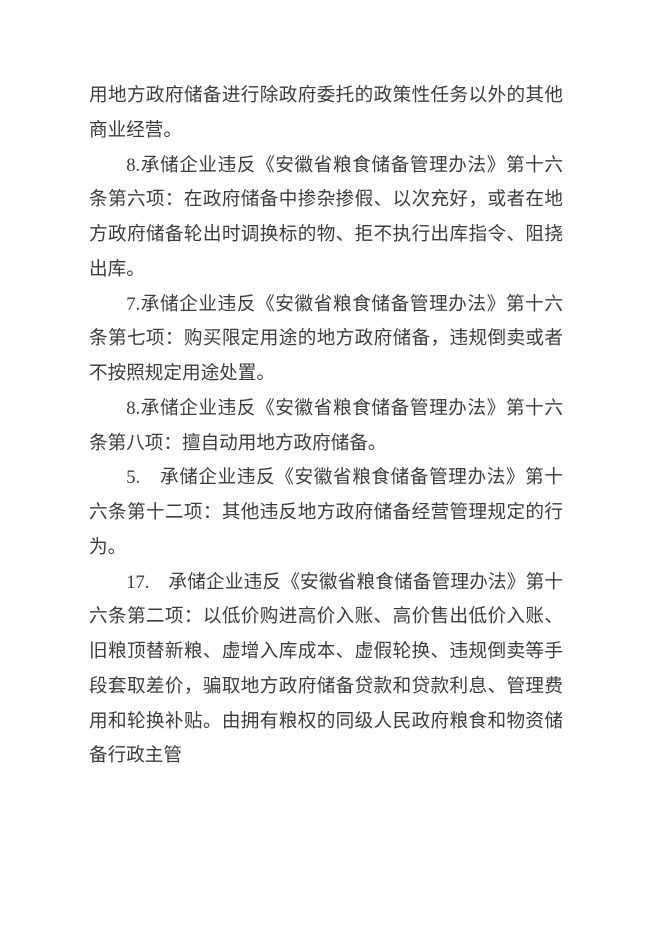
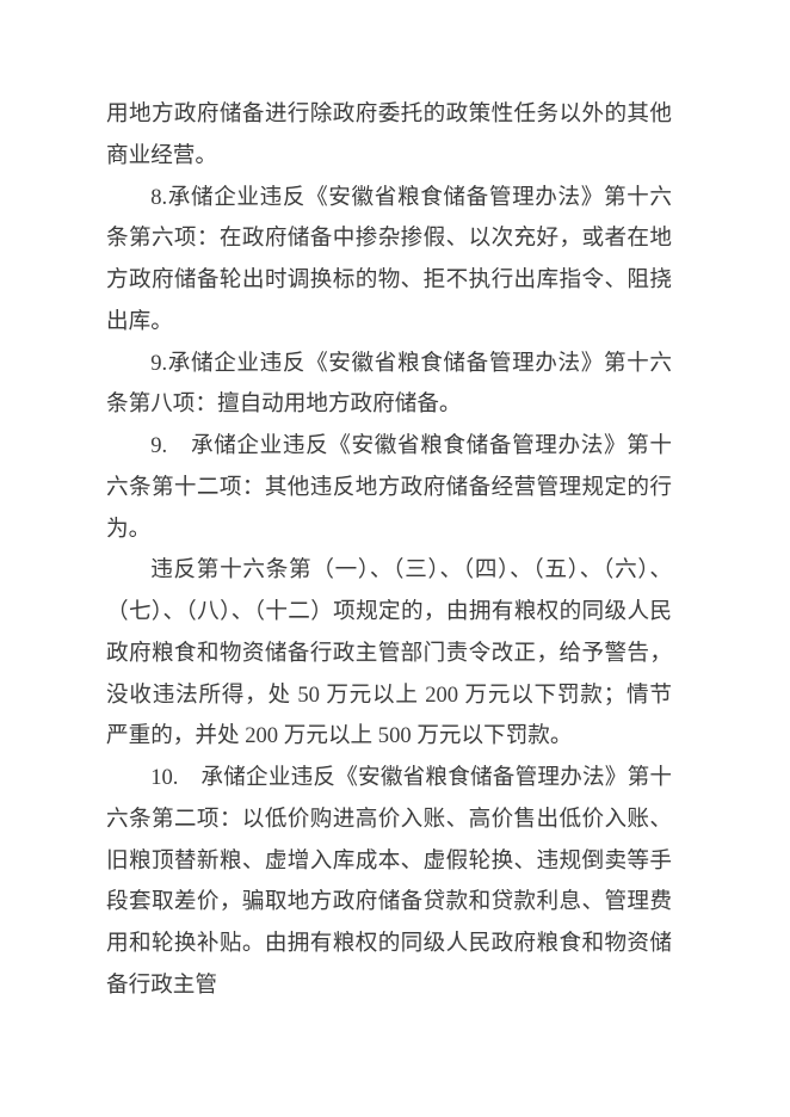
  用地方政府储备进行除政府委托的政策性任务以外的其他商业经营。
  8.承储企业违反《安徽省粮食储备管理办法》第十六条第六项：在政府储备中掺杂掺假、以次充好，或者在地方政府储备轮出时调换标的物、拒不执行出库指令、阻挠出库。
- 7.承储企业违反《安徽省粮食储备管理办法》第十六条第七项：购买限定用途的地方政府储备，违规倒卖或者不按照规定用途处置。
- 8.承储企业违反《安徽省粮食储备管理办法》第十六条第八项：擅自动用地方政府储备。
+ 9.承储企业违反《安徽省粮食储备管理办法》第十六条第八项：擅自动用地方政府储备。
- 5. 承储企业违反《安徽省粮食储备管理办法》第十六条第十二项：其他违反地方政府储备经营管理规定的行为。
+ 9. 承储企业违反《安徽省粮食储备管理办法》第十六条第十二项：其他违反地方政府储备经营管理规定的行为。
+ 违反第十六条第（一）、（三）、（四）、（五）、（六）、（七）、（八）、（十二）项规定的，由拥有粮权的同级人民政府粮食和物资储备行政主管部门责令改正，给予警告，没收违法所得，处 50 万元以上 200 万元以下罚款；情节严重的，并处 200 万元以上 500 万元以下罚款。
- 17. 承储企业违反《安徽省粮食储备管理办法》第十六条第二项：以低价购进高价入账、高价售出低价入账、旧粮顶替新粮、虚增入库成本、虚假轮换、违规倒卖等手段套取差价，骗取地方政府储备贷款和贷款利息、管理费用和轮换补贴。由拥有粮权的同级人民政府粮食和物资储备行政主管
+ 10. 承储企业违反《安徽省粮食储备管理办法》第十六条第二项：以低价购进高价入账、高价售出低价入账、旧粮顶替新粮、虚增入库成本、虚假轮换、违规倒卖等手段套取差价，骗取地方政府储备贷款和贷款利息、管理费用和轮换补贴。由拥有粮权的同级人民政府粮食和物资储备行政主管
